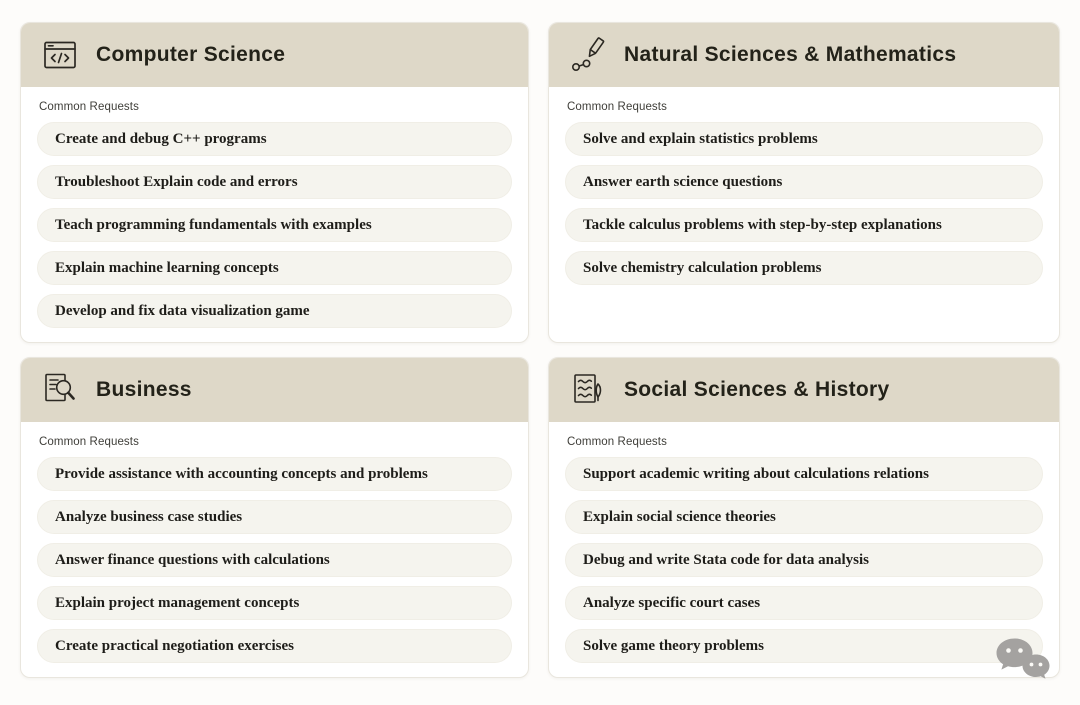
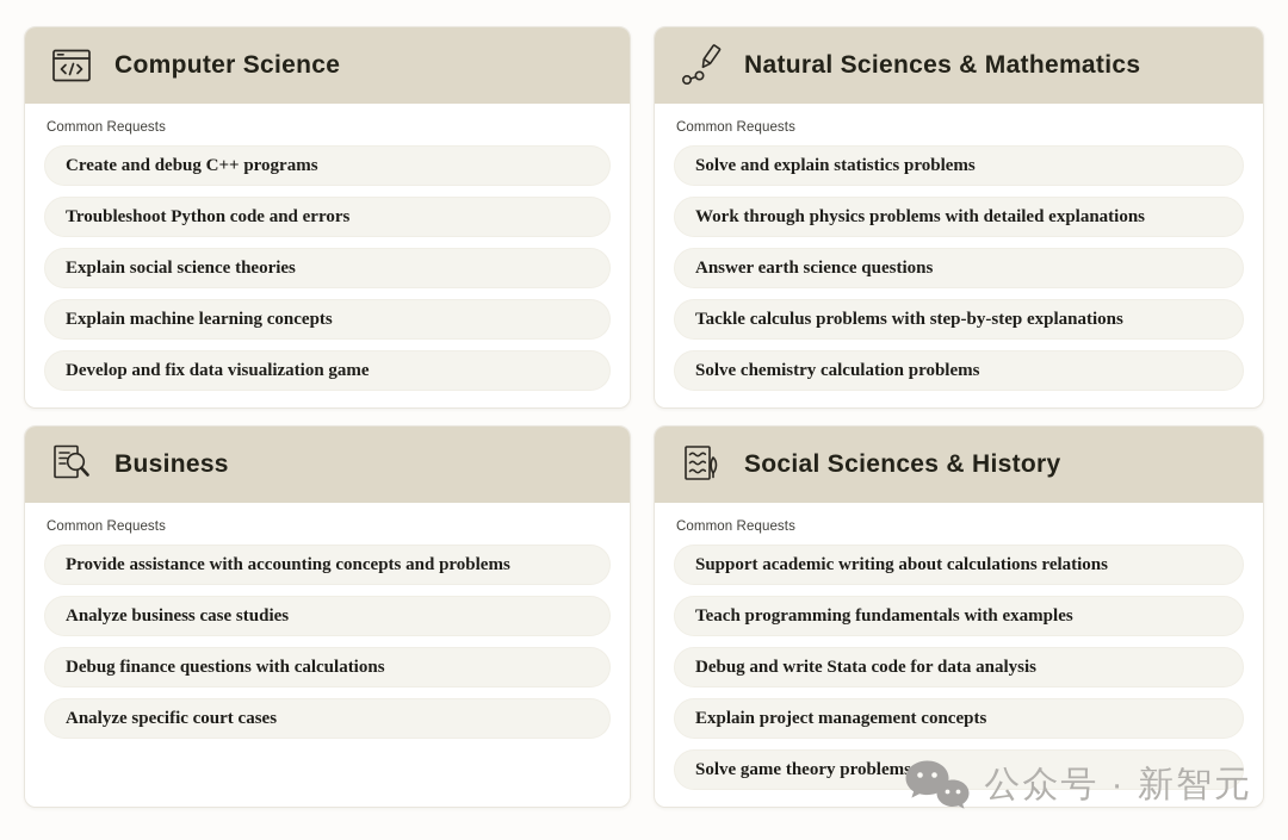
  Computer Science
  Common Requests
  Create and debug C++ programs
- Troubleshoot Explain code and errors
+ Troubleshoot Python code and errors
- Teach programming fundamentals with examples
+ Explain social science theories
  Explain machine learning concepts
  Develop and fix data visualization game
  Natural Sciences & Mathematics
  Common Requests
  Solve and explain statistics problems
+ Work through physics problems with detailed explanations
  Answer earth science questions
  Tackle calculus problems with step-by-step explanations
  Solve chemistry calculation problems
  Business
  Common Requests
  Provide assistance with accounting concepts and problems
  Analyze business case studies
- Answer finance questions with calculations
+ Debug finance questions with calculations
- Explain project management concepts
+ Analyze specific court cases
- Create practical negotiation exercises
  Social Sciences & History
  Common Requests
  Support academic writing about calculations relations
- Explain social science theories
+ Teach programming fundamentals with examples
  Debug and write Stata code for data analysis
- Analyze specific court cases
+ Explain project management concepts
  Solve game theory problems
+ 公众号 · 新智元
